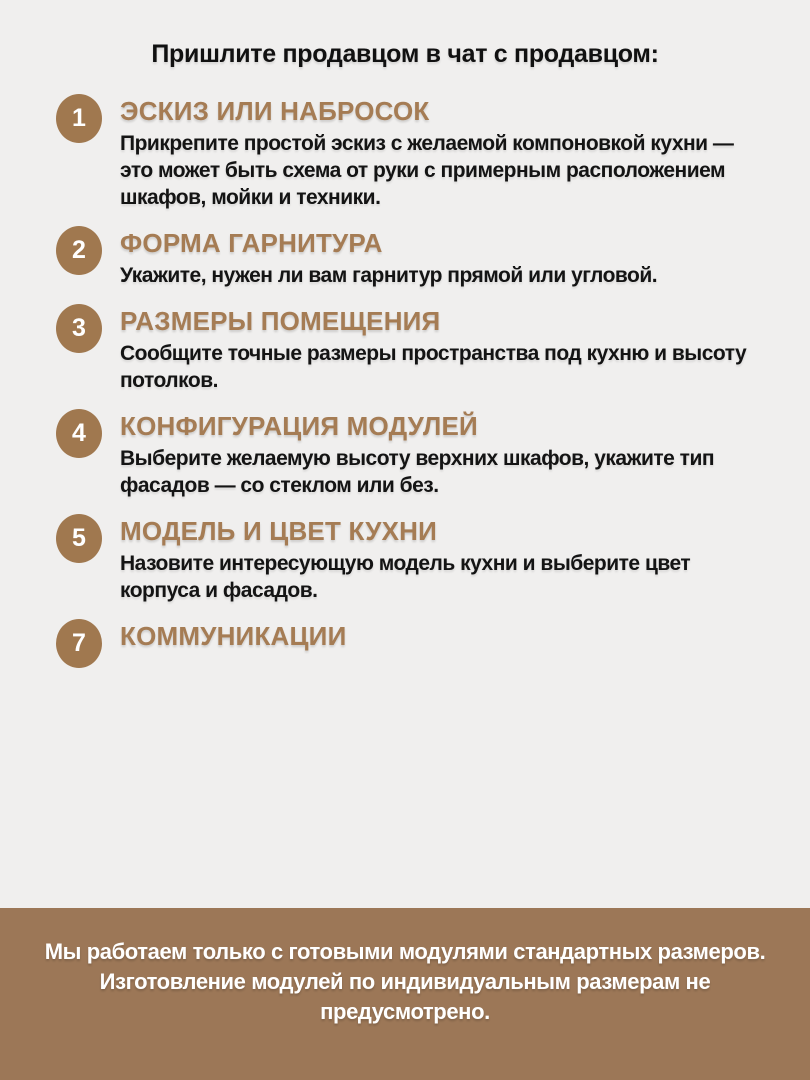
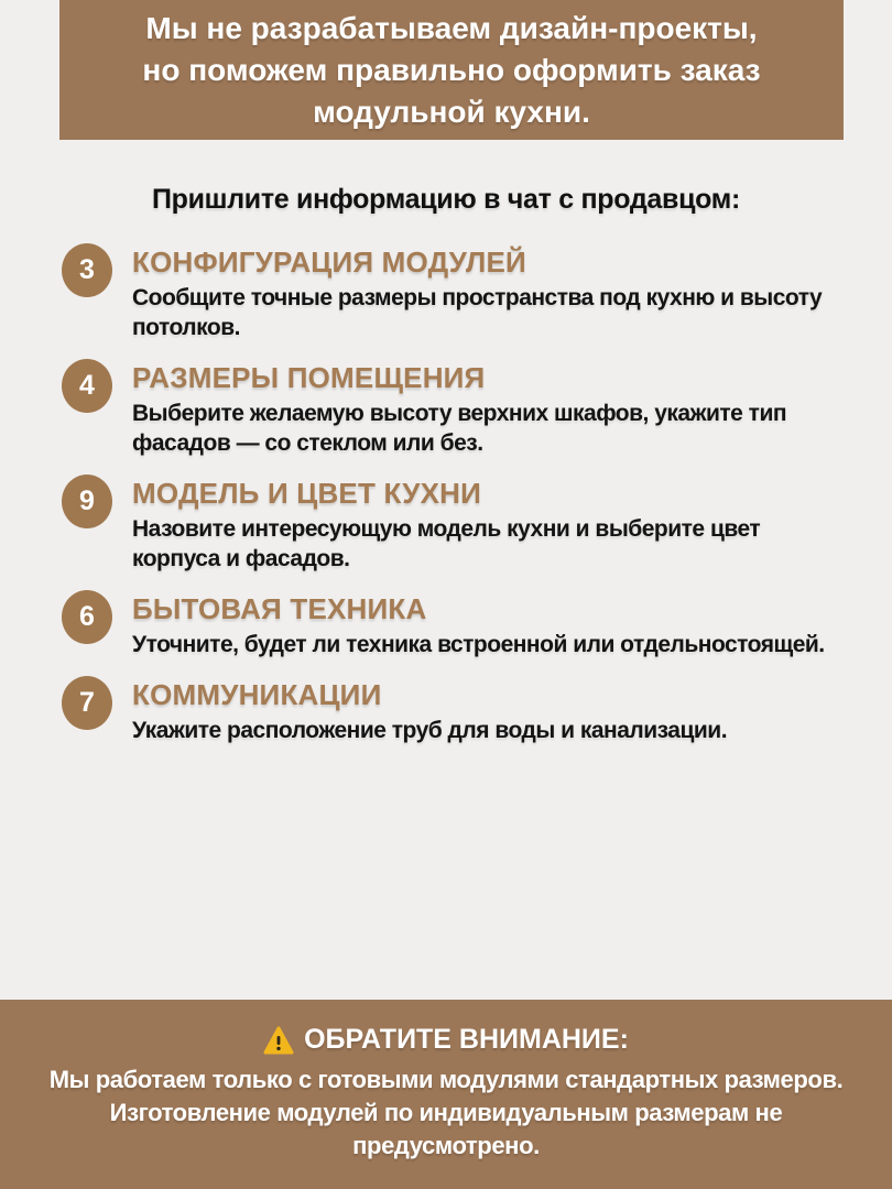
+ Мы не разрабатываем дизайн-проекты,
+ но поможем правильно оформить заказ
+ модульной кухни.
- Пришлите продавцом в чат с продавцом:
+ Пришлите информацию в чат с продавцом:
- 1
- ЭСКИЗ ИЛИ НАБРОСОК
- Прикрепите простой эскиз с желаемой компоновкой кухни —
- это может быть схема от руки с примерным расположением
- шкафов, мойки и техники.
- 2
- ФОРМА ГАРНИТУРА
- Укажите, нужен ли вам гарнитур прямой или угловой.
  3
- РАЗМЕРЫ ПОМЕЩЕНИЯ
+ КОНФИГУРАЦИЯ МОДУЛЕЙ
  Сообщите точные размеры пространства под кухню и высоту
  потолков.
  4
- КОНФИГУРАЦИЯ МОДУЛЕЙ
+ РАЗМЕРЫ ПОМЕЩЕНИЯ
  Выберите желаемую высоту верхних шкафов, укажите тип
  фасадов — со стеклом или без.
- 5
+ 9
  МОДЕЛЬ И ЦВЕТ КУХНИ
  Назовите интересующую модель кухни и выберите цвет
  корпуса и фасадов.
+ 6
+ БЫТОВАЯ ТЕХНИКА
+ Уточните, будет ли техника встроенной или отдельностоящей.
  7
  КОММУНИКАЦИИ
+ Укажите расположение труб для воды и канализации.
+ ОБРАТИТЕ ВНИМАНИЕ:
  Мы работаем только с готовыми модулями стандартных размеров.
  Изготовление модулей по индивидуальным размерам не
  предусмотрено.
